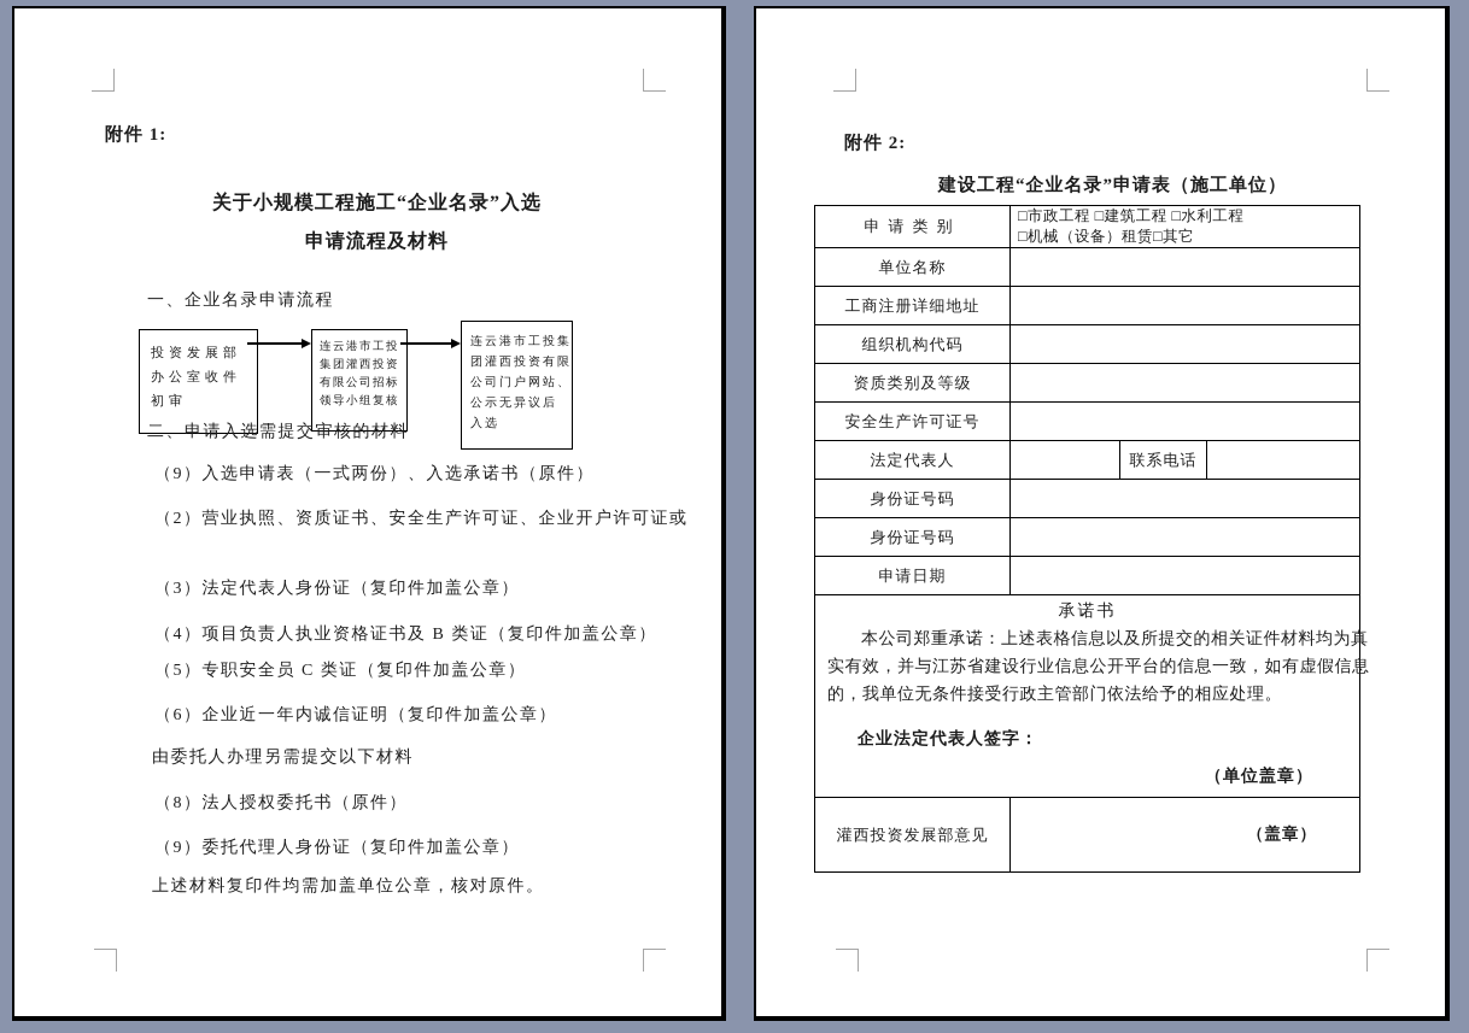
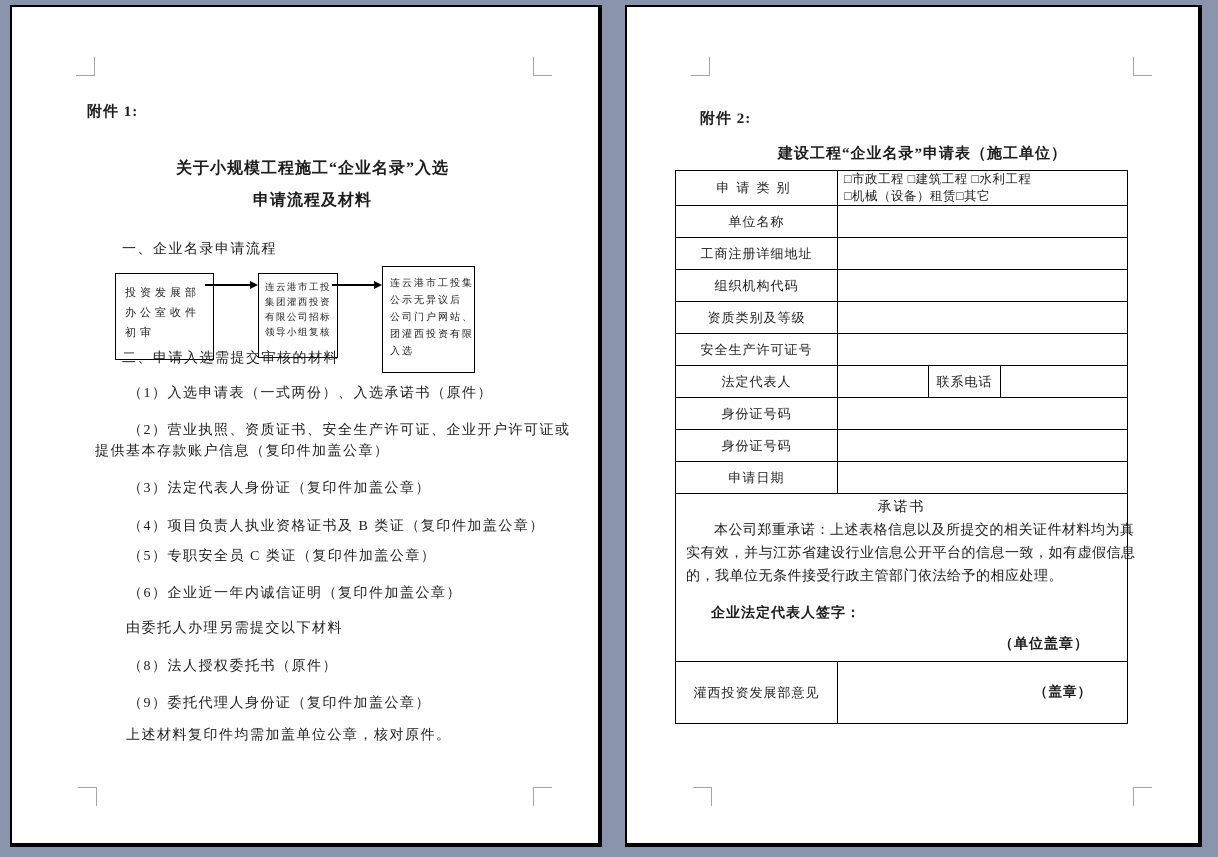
  附件 1:
  关于小规模工程施工“企业名录”入选
  申请流程及材料
  一、企业名录申请流程
  投资发展部
  办公室收件
  初审
  连云港市工投
  集团灌西投资
  有限公司招标
  领导小组复核
  连云港市工投集
- 团灌西投资有限
+ 公示无异议后
  公司门户网站、
- 公示无异议后
+ 团灌西投资有限
  入选
  二、申请入选需提交审核的材料
- （9）入选申请表（一式两份）、入选承诺书（原件）
+ （1）入选申请表（一式两份）、入选承诺书（原件）
  （2）营业执照、资质证书、安全生产许可证、企业开户许可证或
+ 提供基本存款账户信息（复印件加盖公章）
  （3）法定代表人身份证（复印件加盖公章）
  （4）项目负责人执业资格证书及 B 类证（复印件加盖公章）
  （5）专职安全员 C 类证（复印件加盖公章）
  （6）企业近一年内诚信证明（复印件加盖公章）
  由委托人办理另需提交以下材料
  （8）法人授权委托书（原件）
  （9）委托代理人身份证（复印件加盖公章）
  上述材料复印件均需加盖单位公章，核对原件。
  附件 2:
  建设工程“企业名录”申请表（施工单位）
  申请类别	□市政工程 □建筑工程 □水利工程 □机械（设备）租赁□其它
  单位名称
  工商注册详细地址
  组织机构代码
  资质类别及等级
  安全生产许可证号
  法定代表人		联系电话
  身份证号码
  身份证号码
  申请日期
  承诺书 本公司郑重承诺：上述表格信息以及所提交的相关证件材料均为真 实有效，并与江苏省建设行业信息公开平台的信息一致，如有虚假信息 的，我单位无条件接受行政主管部门依法给予的相应处理。 企业法定代表人签字： （单位盖章）
  灌西投资发展部意见	（盖章）
